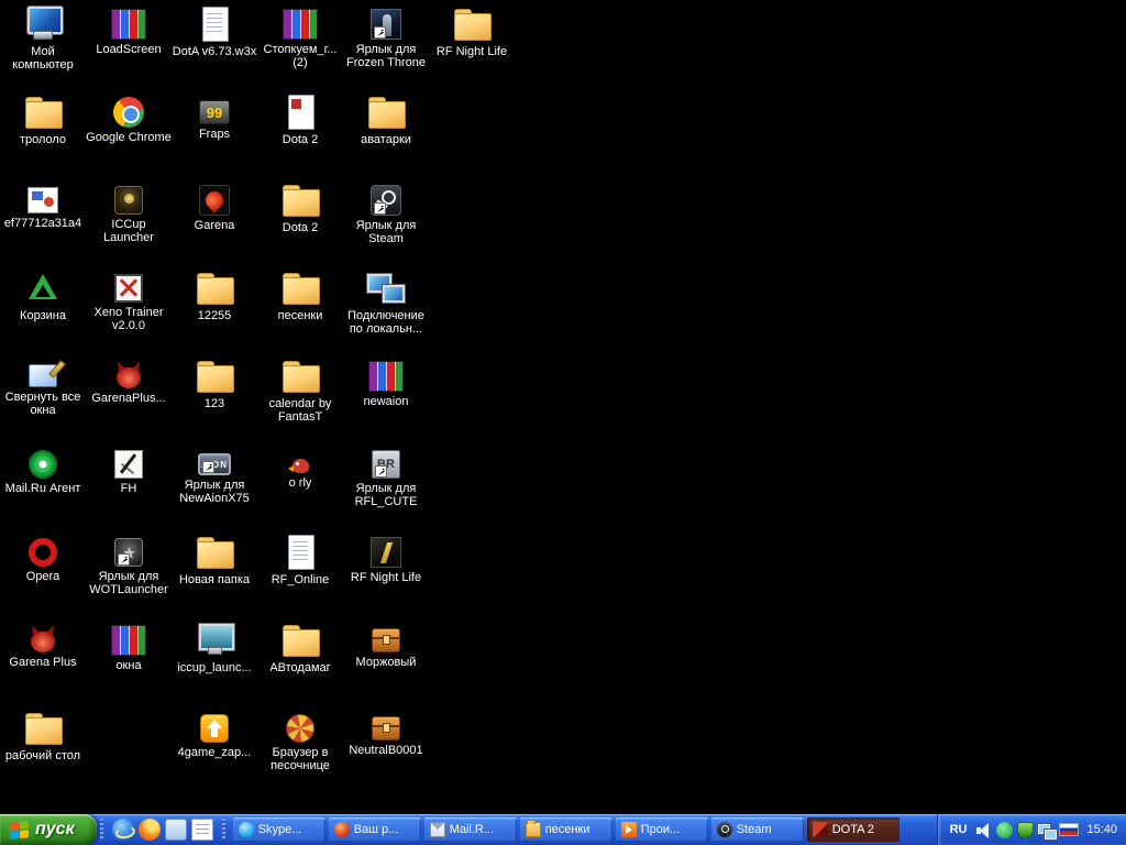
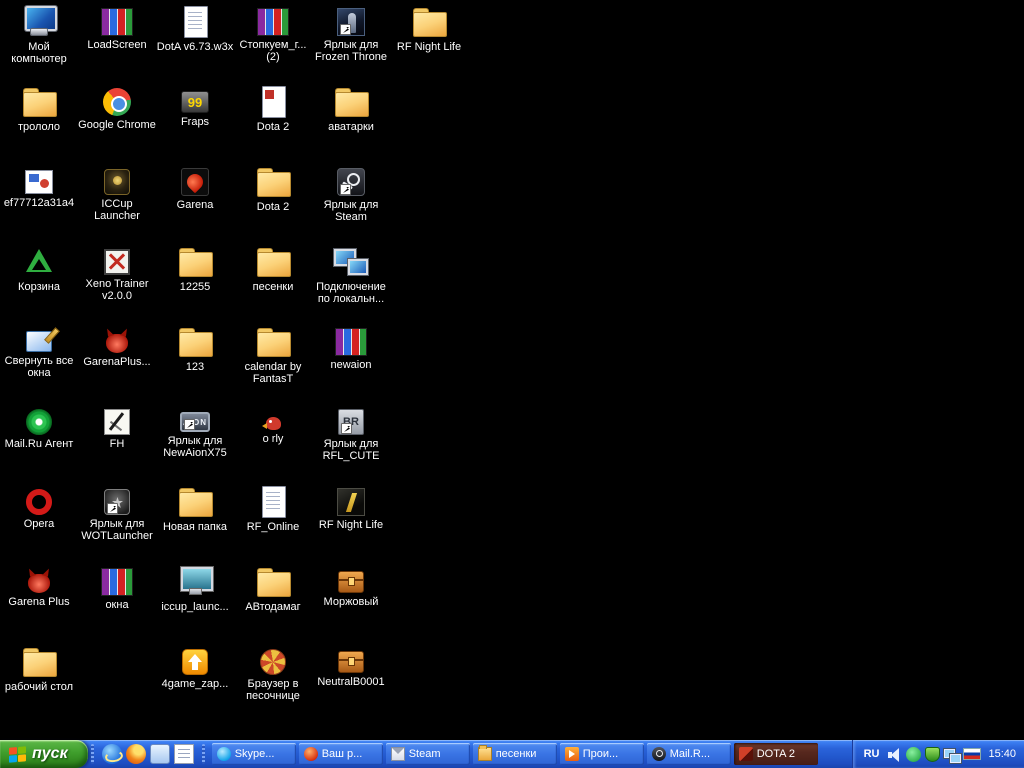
  Мой компьютер
  LoadScreen
  DotA v6.73.w3x
  Стопкуем_г... (2)
  Ярлык для Frozen Throne
  RF Night Life
  трололо
  Google Chrome
  99
  Fraps
  Dota 2
  аватарки
  ef77712a31a4
  ICCup Launcher
  Garena
  Dota 2
  Ярлык для Steam
  Корзина
  Xeno Trainer v2.0.0
  12255
  песенки
  Подключение по локальн...
  Свернуть все окна
  GarenaPlus...
  123
  calendar by FantasT
  newaion
  Mail.Ru Агент
  FH
  Ярлык для NewAionX75
  o rly
  BR
  Ярлык для RFL_CUTE
  Opera
  Ярлык для WOTLauncher
  Новая папка
  RF_Online
  RF Night Life
  Garena Plus
  окна
  iccup_launc...
  АВтодамаг
  Моржовый
  рабочий стол
  4game_zap...
  Браузер в песочнице
  NeutralB0001
  пуск
  Skype...
  Ваш р...
- Mail.R...
+ Steam
  песенки
  Прои...
- Steam
+ Mail.R...
  DOTA 2
  RU
  15:40
